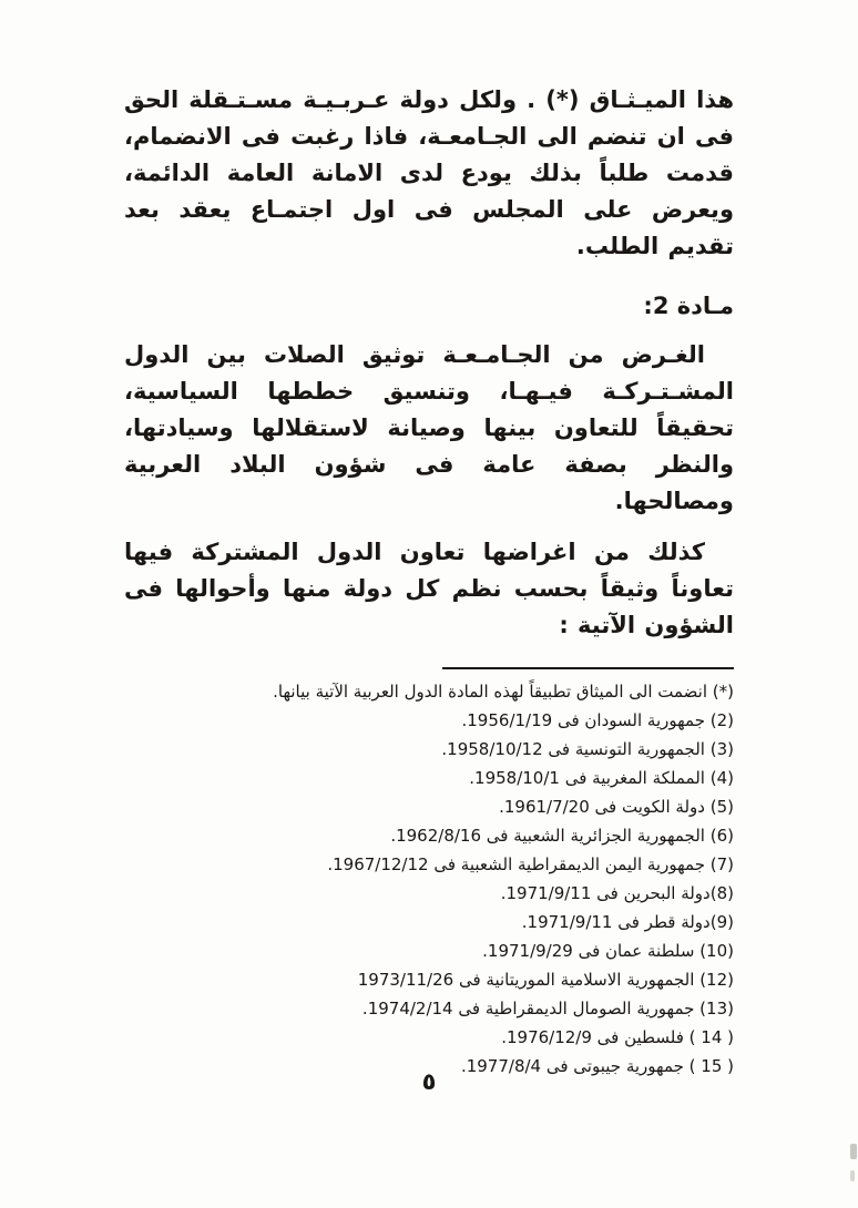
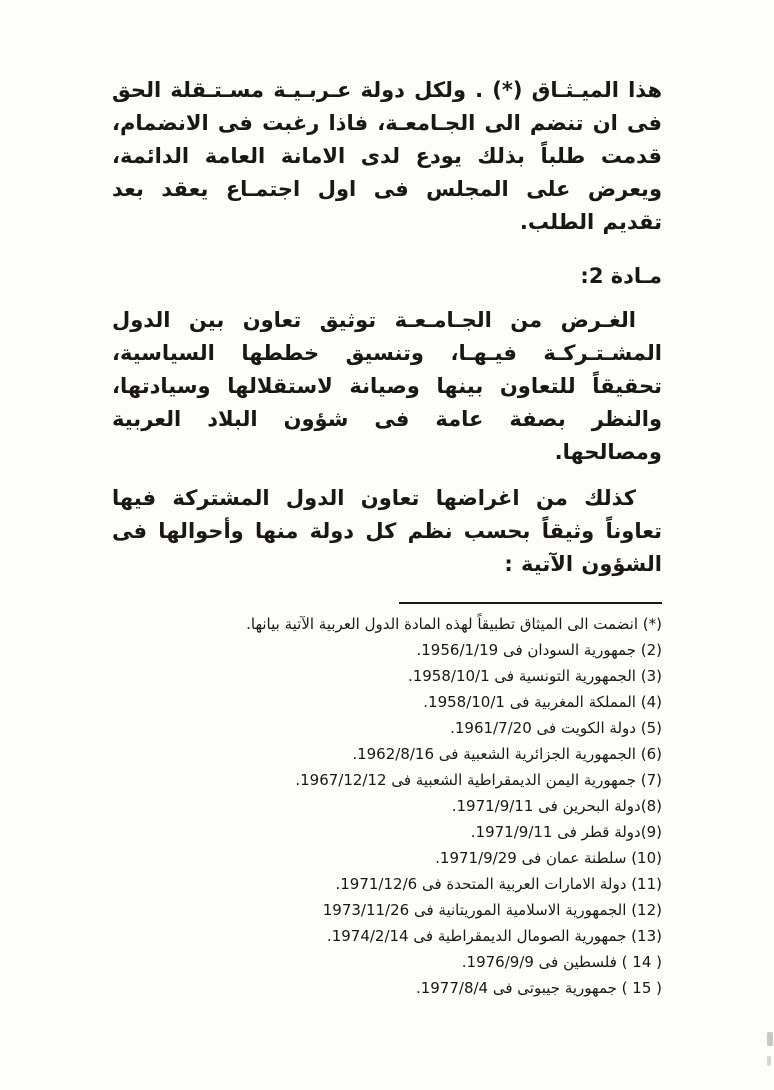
  هذا الميـثـاق (*) . ولكل دولة عـربـيـة مسـتـقلة الحق فى ان تنضم الى الجـامعـة، فاذا رغبت فى الانضمام، قدمت طلباً بذلك يودع لدى الامانة العامة الدائمة، ويعرض على المجلس فى اول اجتمـاع يعقد بعد تقديم الطلب.
  مـادة 2:
- الغـرض من الجـامـعـة توثيق الصلات بين الدول المشـتـركـة فيـهـا، وتنسيق خططها السياسية، تحقيقاً للتعاون بينها وصيانة لاستقلالها وسيادتها، والنظر بصفة عامة فى شؤون البلاد العربية ومصالحها.
+ الغـرض من الجـامـعـة توثيق تعاون بين الدول المشـتـركـة فيـهـا، وتنسيق خططها السياسية، تحقيقاً للتعاون بينها وصيانة لاستقلالها وسيادتها، والنظر بصفة عامة فى شؤون البلاد العربية ومصالحها.
  كذلك من اغراضها تعاون الدول المشتركة فيها تعاوناً وثيقاً بحسب نظم كل دولة منها وأحوالها فى الشؤون الآتية :
  (*) انضمت الى الميثاق تطبيقاً لهذه المادة الدول العربية الآتية بيانها.
  (2) جمهورية السودان فى 1956/1/19.
- (3) الجمهورية التونسية فى 1958/10/12.
+ (3) الجمهورية التونسية فى 1958/10/1.
  (4) المملكة المغربية فى 1958/10/1.
  (5) دولة الكويت فى 1961/7/20.
  (6) الجمهورية الجزائرية الشعبية فى 1962/8/16.
  (7) جمهورية اليمن الديمقراطية الشعبية فى 1967/12/12.
  (8)دولة البحرين فى 1971/9/11.
  (9)دولة قطر فى 1971/9/11.
  (10) سلطنة عمان فى 1971/9/29.
+ (11) دولة الامارات العربية المتحدة فى 1971/12/6.
  (12) الجمهورية الاسلامية الموريتانية فى 1973/11/26
  (13) جمهورية الصومال الديمقراطية فى 1974/2/14.
- ( 14 ) فلسطين فى 1976/12/9.
+ ( 14 ) فلسطين فى 1976/9/9.
  ( 15 ) جمهورية جيبوتى فى 1977/8/4.
- ٥
